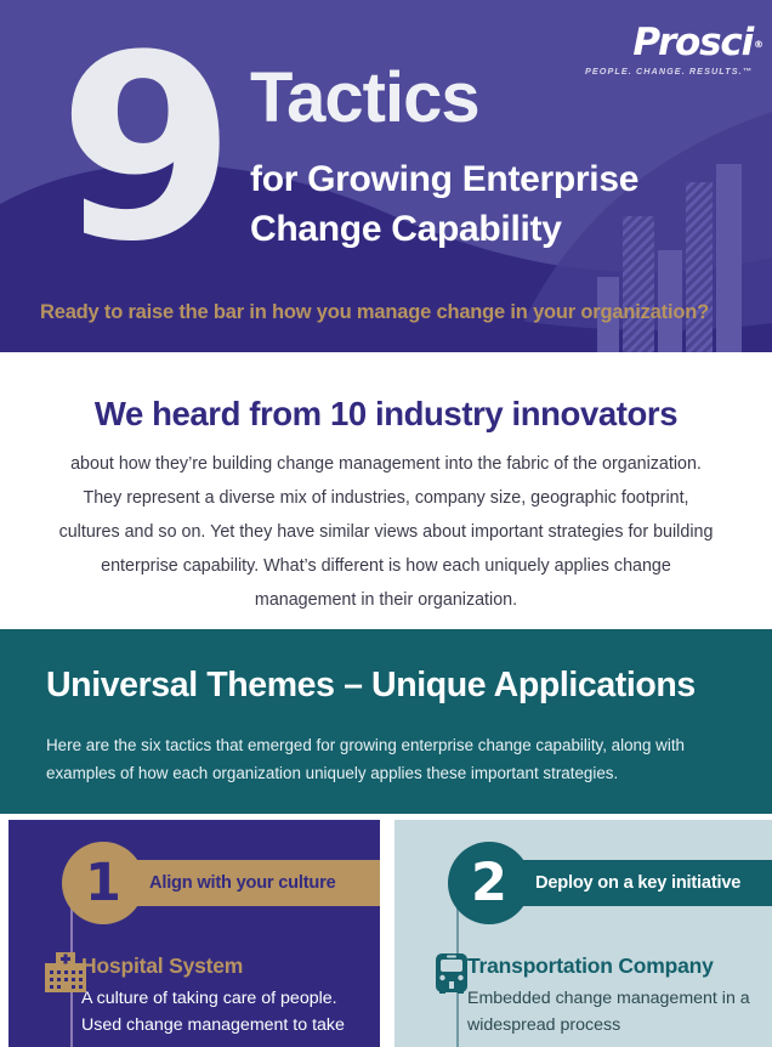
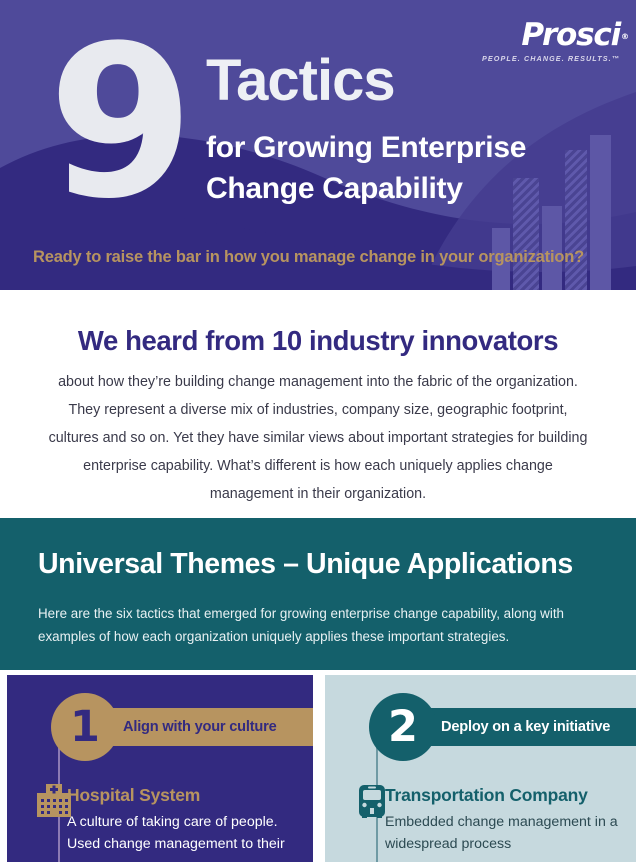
  9
  Tactics
  for Growing Enterprise
  Change Capability
  Ready to raise the bar in how you manage change in your organization?
  Prosci
  ®
  PEOPLE. CHANGE. RESULTS.™
  We heard from 10 industry innovators
  about how they’re building change management into the fabric of the organization. They represent a diverse mix of industries, company size, geographic footprint, cultures and so on. Yet they have similar views about important strategies for building enterprise capability. What’s different is how each uniquely applies change management in their organization.
  Universal Themes – Unique Applications
  Here are the six tactics that emerged for growing enterprise change capability, along with examples of how each organization uniquely applies these important strategies.
  Align with your culture
  1
  Hospital System
- A culture of taking care of people. Used change management to take
+ A culture of taking care of people. Used change management to their
  Deploy on a key initiative
  2
  Transportation Company
  Embedded change management in a widespread process
